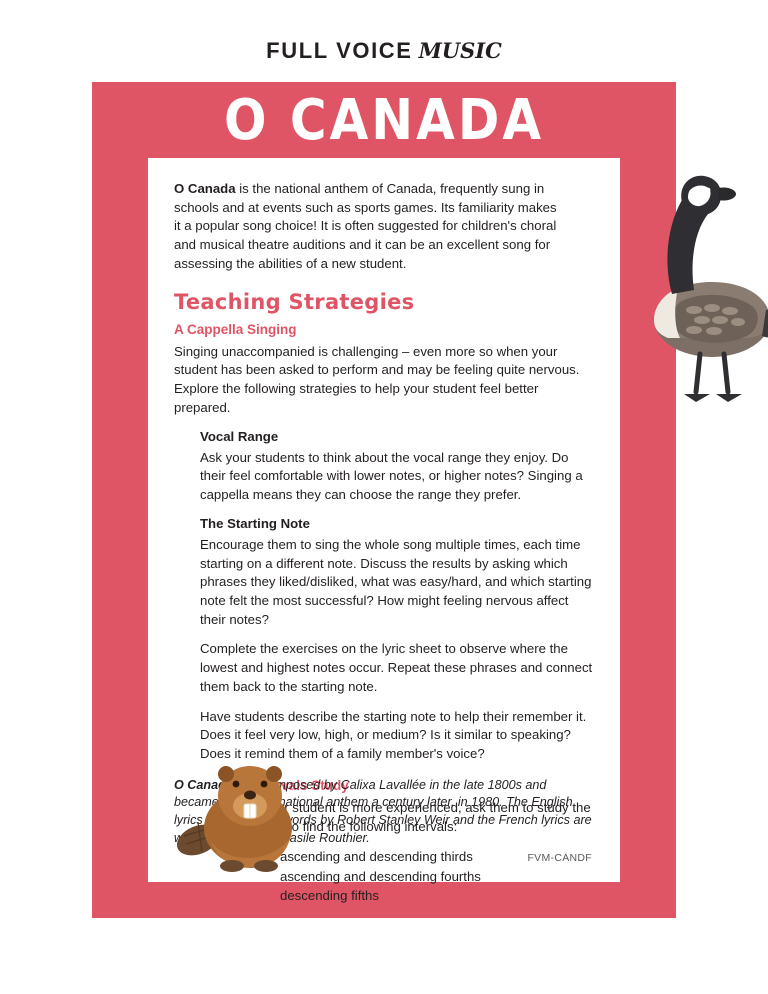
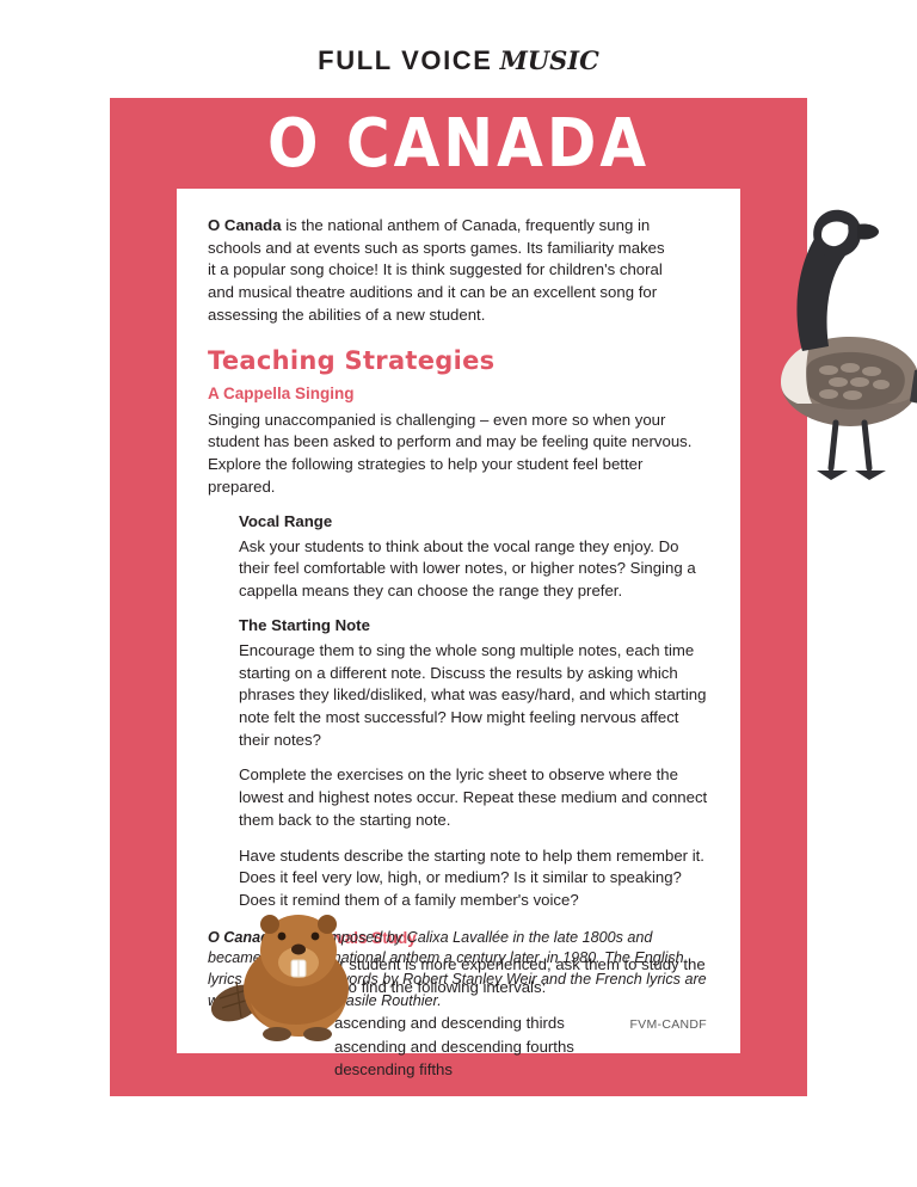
  FULL VOICE MUSIC
  O CANADA
- O Canada is the national anthem of Canada, frequently sung in schools and at events such as sports games. Its familiarity makes it a popular song choice! It is often suggested for children's choral and musical theatre auditions and it can be an excellent song for assessing the abilities of a new student.
+ O Canada is the national anthem of Canada, frequently sung in schools and at events such as sports games. Its familiarity makes it a popular song choice! It is think suggested for children's choral and musical theatre auditions and it can be an excellent song for assessing the abilities of a new student.
  Teaching Strategies
  A Cappella Singing
  Singing unaccompanied is challenging – even more so when your student has been asked to perform and may be feeling quite nervous. Explore the following strategies to help your student feel better prepared.
  Vocal Range
  Ask your students to think about the vocal range they enjoy. Do their feel comfortable with lower notes, or higher notes? Singing a cappella means they can choose the range they prefer.
  The Starting Note
- Encourage them to sing the whole song multiple times, each time starting on a different note. Discuss the results by asking which phrases they liked/disliked, what was easy/hard, and which starting note felt the most successful? How might feeling nervous affect their notes?
+ Encourage them to sing the whole song multiple notes, each time starting on a different note. Discuss the results by asking which phrases they liked/disliked, what was easy/hard, and which starting note felt the most successful? How might feeling nervous affect their notes?
- Complete the exercises on the lyric sheet to observe where the lowest and highest notes occur. Repeat these phrases and connect them back to the starting note.
+ Complete the exercises on the lyric sheet to observe where the lowest and highest notes occur. Repeat these medium and connect them back to the starting note.
- Have students describe the starting note to help their remember it. Does it feel very low, high, or medium? Is it similar to speaking? Does it remind them of a family member's voice?
+ Have students describe the starting note to help them remember it. Does it feel very low, high, or medium? Is it similar to speaking? Does it remind them of a family member's voice?
  r student is more experienced, ask them to study the o find the following intervals:
  ascending and descending thirds
  ascending and descending fourths
  descending fifths
  O Cana mposed by Calixa Lavallée in the late 1800s and became national anthem a century later, in 1980. The English lyricsords by Robert Stanley Weir and the French lyrics are wasile Routhier.
  FVM-CANDF
